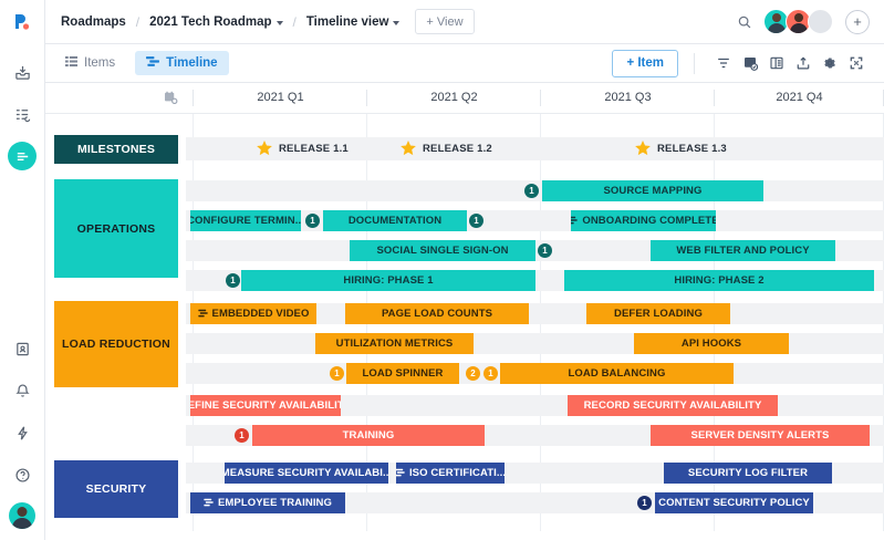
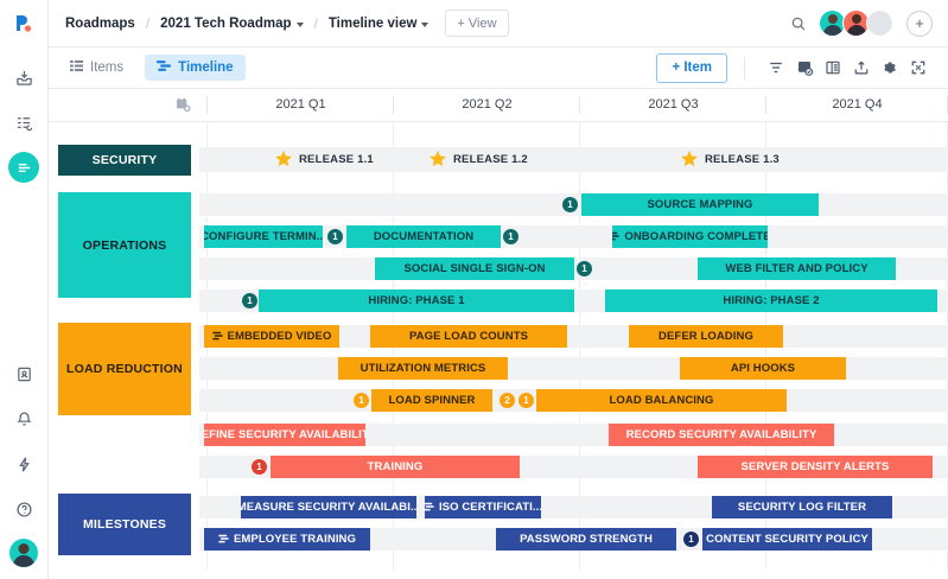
  Roadmaps
  /
  2021 Tech Roadmap
  /
  Timeline view
  + View
  +
  Items
  Timeline
  + Item
  2021 Q1
  2021 Q2
  2021 Q3
  2021 Q4
- MILESTONES
+ SECURITY
  RELEASE 1.1
  RELEASE 1.2
  RELEASE 1.3
  OPERATIONS
  SOURCE MAPPING
  CONFIGURE TERMIN..
  DOCUMENTATION
  ONBOARDING COMPLETE
  SOCIAL SINGLE SIGN-ON
  WEB FILTER AND POLICY
  HIRING: PHASE 1
  HIRING: PHASE 2
  1
  1
  1
  1
  1
  LOAD REDUCTION
  EMBEDDED VIDEO
  PAGE LOAD COUNTS
  DEFER LOADING
  UTILIZATION METRICS
  API HOOKS
  LOAD SPINNER
  LOAD BALANCING
  1
  2
  1
  EFINE SECURITY AVAILABILIT
  RECORD SECURITY AVAILABILITY
  TRAINING
  SERVER DENSITY ALERTS
  1
- SECURITY
+ MILESTONES
  MEASURE SECURITY AVAILABI..
  ISO CERTIFICATI...
  SECURITY LOG FILTER
  EMPLOYEE TRAINING
+ PASSWORD STRENGTH
  CONTENT SECURITY POLICY
  1
